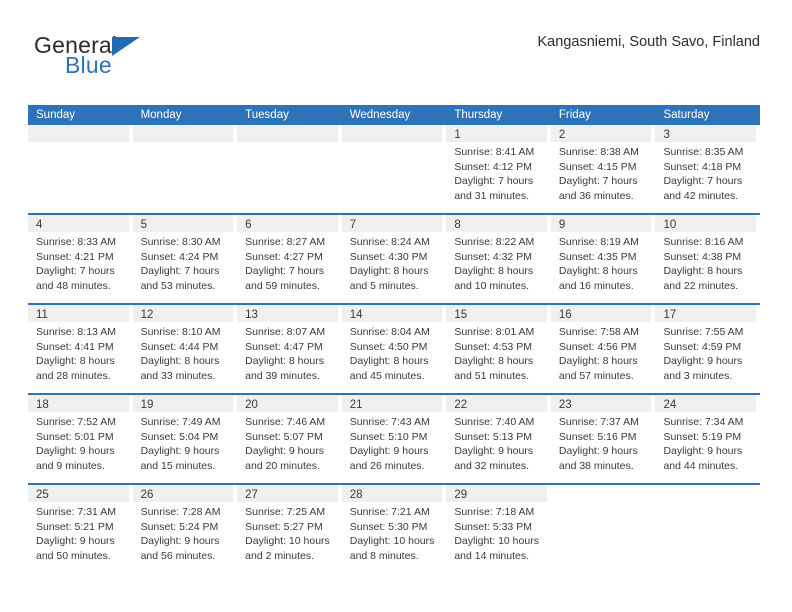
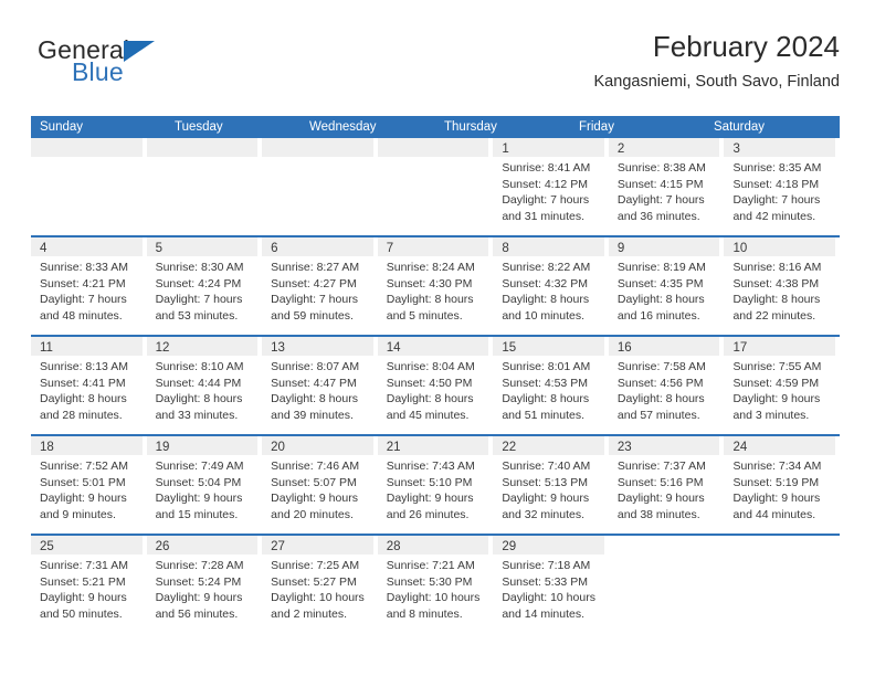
  General
  Blue
+ February 2024
  Kangasniemi, South Savo, Finland
  Sunday
- Monday
  Tuesday
  Wednesday
  Thursday
  Friday
  Saturday
  1
  Sunrise: 8:41 AM
  Sunset: 4:12 PM
  Daylight: 7 hours
  and 31 minutes.
  2
  Sunrise: 8:38 AM
  Sunset: 4:15 PM
  Daylight: 7 hours
  and 36 minutes.
  3
  Sunrise: 8:35 AM
  Sunset: 4:18 PM
  Daylight: 7 hours
  and 42 minutes.
  4
  Sunrise: 8:33 AM
  Sunset: 4:21 PM
  Daylight: 7 hours
  and 48 minutes.
  5
  Sunrise: 8:30 AM
  Sunset: 4:24 PM
  Daylight: 7 hours
  and 53 minutes.
  6
  Sunrise: 8:27 AM
  Sunset: 4:27 PM
  Daylight: 7 hours
  and 59 minutes.
  7
  Sunrise: 8:24 AM
  Sunset: 4:30 PM
  Daylight: 8 hours
  and 5 minutes.
  8
  Sunrise: 8:22 AM
  Sunset: 4:32 PM
  Daylight: 8 hours
  and 10 minutes.
  9
  Sunrise: 8:19 AM
  Sunset: 4:35 PM
  Daylight: 8 hours
  and 16 minutes.
  10
  Sunrise: 8:16 AM
  Sunset: 4:38 PM
  Daylight: 8 hours
  and 22 minutes.
  11
  Sunrise: 8:13 AM
  Sunset: 4:41 PM
  Daylight: 8 hours
  and 28 minutes.
  12
  Sunrise: 8:10 AM
  Sunset: 4:44 PM
  Daylight: 8 hours
  and 33 minutes.
  13
  Sunrise: 8:07 AM
  Sunset: 4:47 PM
  Daylight: 8 hours
  and 39 minutes.
  14
  Sunrise: 8:04 AM
  Sunset: 4:50 PM
  Daylight: 8 hours
  and 45 minutes.
  15
  Sunrise: 8:01 AM
  Sunset: 4:53 PM
  Daylight: 8 hours
  and 51 minutes.
  16
  Sunrise: 7:58 AM
  Sunset: 4:56 PM
  Daylight: 8 hours
  and 57 minutes.
  17
  Sunrise: 7:55 AM
  Sunset: 4:59 PM
  Daylight: 9 hours
  and 3 minutes.
  18
  Sunrise: 7:52 AM
  Sunset: 5:01 PM
  Daylight: 9 hours
  and 9 minutes.
  19
  Sunrise: 7:49 AM
  Sunset: 5:04 PM
  Daylight: 9 hours
  and 15 minutes.
  20
  Sunrise: 7:46 AM
  Sunset: 5:07 PM
  Daylight: 9 hours
  and 20 minutes.
  21
  Sunrise: 7:43 AM
  Sunset: 5:10 PM
  Daylight: 9 hours
  and 26 minutes.
  22
  Sunrise: 7:40 AM
  Sunset: 5:13 PM
  Daylight: 9 hours
  and 32 minutes.
  23
  Sunrise: 7:37 AM
  Sunset: 5:16 PM
  Daylight: 9 hours
  and 38 minutes.
  24
  Sunrise: 7:34 AM
  Sunset: 5:19 PM
  Daylight: 9 hours
  and 44 minutes.
  25
  Sunrise: 7:31 AM
  Sunset: 5:21 PM
  Daylight: 9 hours
  and 50 minutes.
  26
  Sunrise: 7:28 AM
  Sunset: 5:24 PM
  Daylight: 9 hours
  and 56 minutes.
  27
  Sunrise: 7:25 AM
  Sunset: 5:27 PM
  Daylight: 10 hours
  and 2 minutes.
  28
  Sunrise: 7:21 AM
  Sunset: 5:30 PM
  Daylight: 10 hours
  and 8 minutes.
  29
  Sunrise: 7:18 AM
  Sunset: 5:33 PM
  Daylight: 10 hours
  and 14 minutes.
